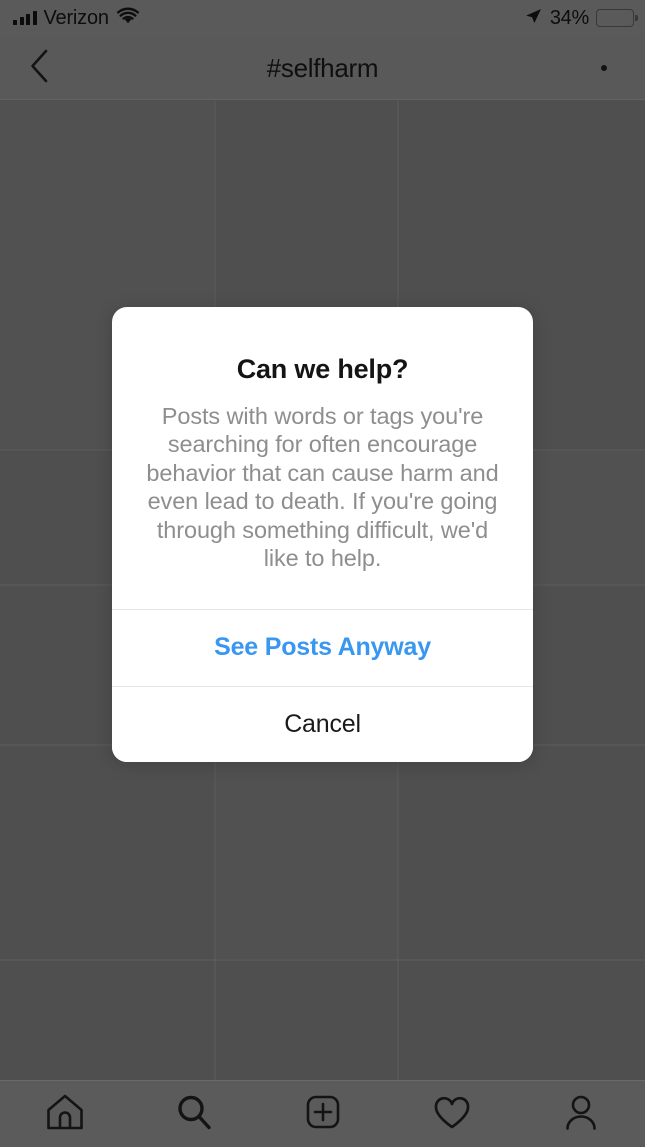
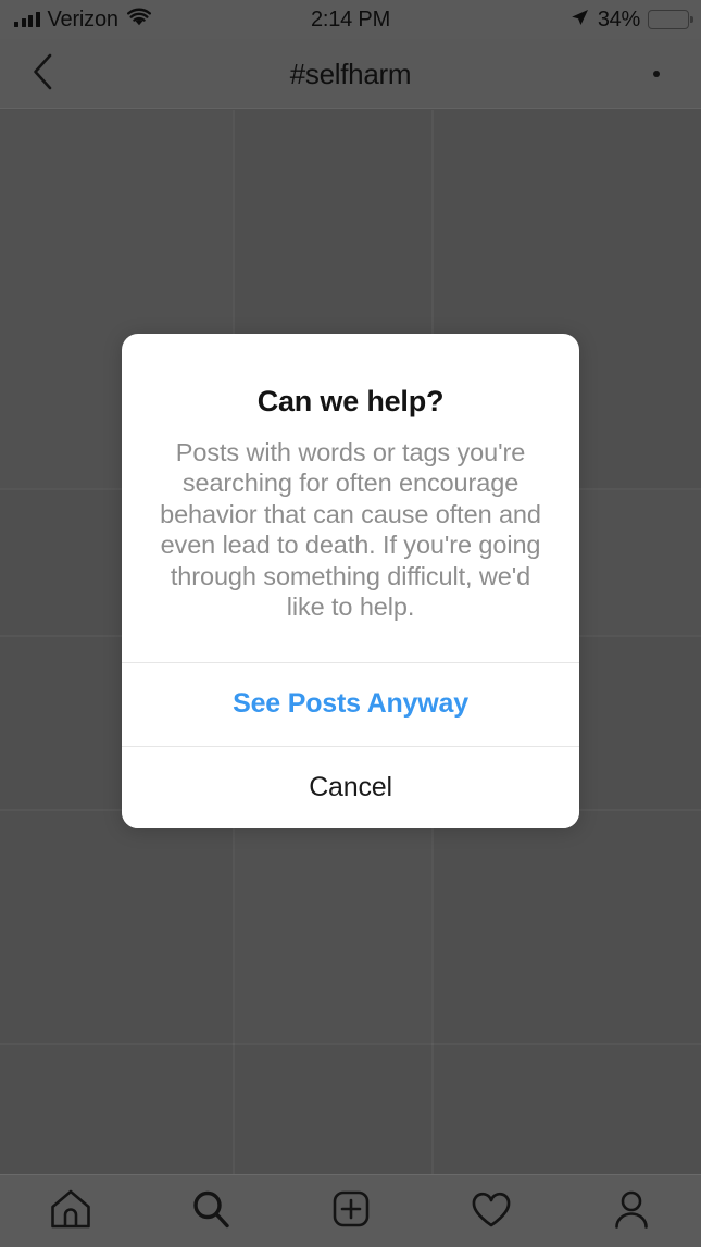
  Verizon
+ 2:14 PM
  34%
  #selfharm
  Can we help?
- Posts with words or tags you're searching for often encourage behavior that can cause harm and even lead to death. If you're going through something difficult, we'd like to help.
+ Posts with words or tags you're searching for often encourage behavior that can cause often and even lead to death. If you're going through something difficult, we'd like to help.
  See Posts Anyway
  Cancel
